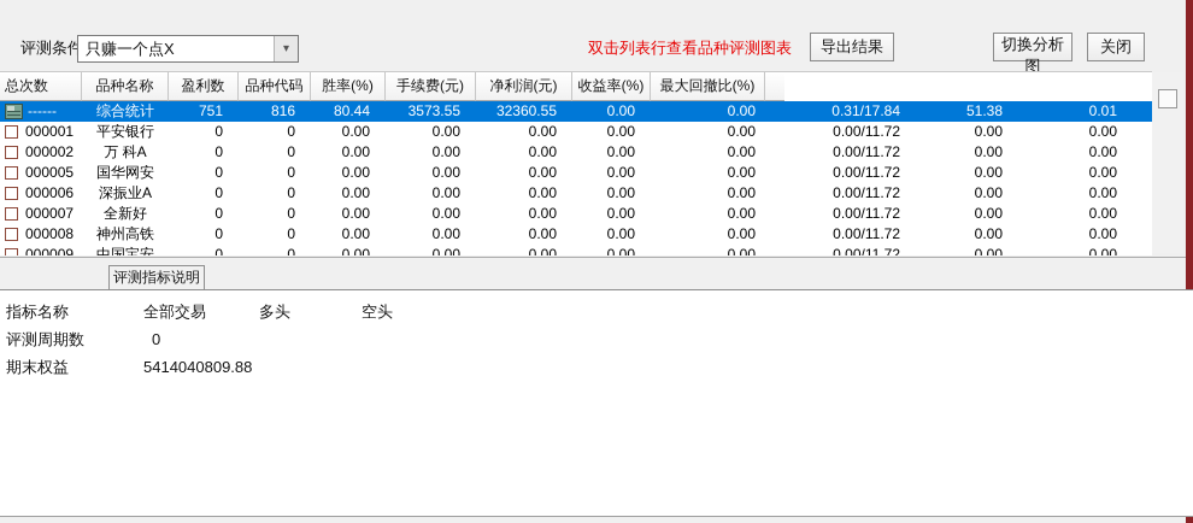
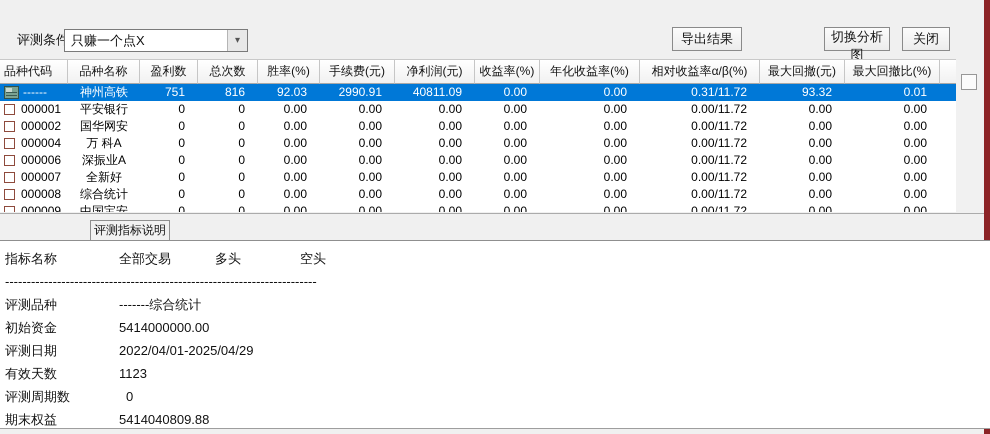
  评测条件
  只赚一个点X
  ▾
- 双击列表行查看品种评测图表
  导出结果
  切换分析图
  关闭
- 总次数
+ 品种代码
  品种名称
  盈利数
- 品种代码
+ 总次数
  胜率(%)
  手续费(元)
  净利润(元)
  收益率(%)
+ 年化收益率(%)
+ 相对收益率α/β(%)
+ 最大回撤(元)
  最大回撤比(%)
  ------
- 综合统计
+ 神州高铁
  751
  816
- 80.44
+ 92.03
- 3573.55
+ 2990.91
- 32360.55
+ 40811.09
  0.00
  0.00
- 0.31/17.84
+ 0.31/11.72
- 51.38
+ 93.32
  0.01
  000001
  平安银行
  0
  0
  0.00
  0.00
  0.00
  0.00
  0.00
  0.00/11.72
  0.00
  0.00
  000002
- 万 科A
+ 国华网安
  0
  0
  0.00
  0.00
  0.00
  0.00
  0.00
  0.00/11.72
  0.00
  0.00
- 000005
+ 000004
- 国华网安
+ 万 科A
  0
  0
  0.00
  0.00
  0.00
  0.00
  0.00
  0.00/11.72
  0.00
  0.00
  000006
  深振业A
  0
  0
  0.00
  0.00
  0.00
  0.00
  0.00
  0.00/11.72
  0.00
  0.00
  000007
  全新好
  0
  0
  0.00
  0.00
  0.00
  0.00
  0.00
  0.00/11.72
  0.00
  0.00
  000008
- 神州高铁
+ 综合统计
  0
  0
  0.00
  0.00
  0.00
  0.00
  0.00
  0.00/11.72
  0.00
  0.00
  000009
  中国宝安
  0
  0
  0.00
  0.00
  0.00
  0.00
  0.00
  0.00/11.72
  0.00
  0.00
  评测指标说明
  指标名称 全部交易 多头 空头
+ ------------------------------------------------------------------------
+ 评测品种 -------综合统计
+ 初始资金 5414000000.00
+ 评测日期 2022/04/01-2025/04/29
+ 有效天数 1123
  评测周期数 0
  期末权益 5414040809.88
